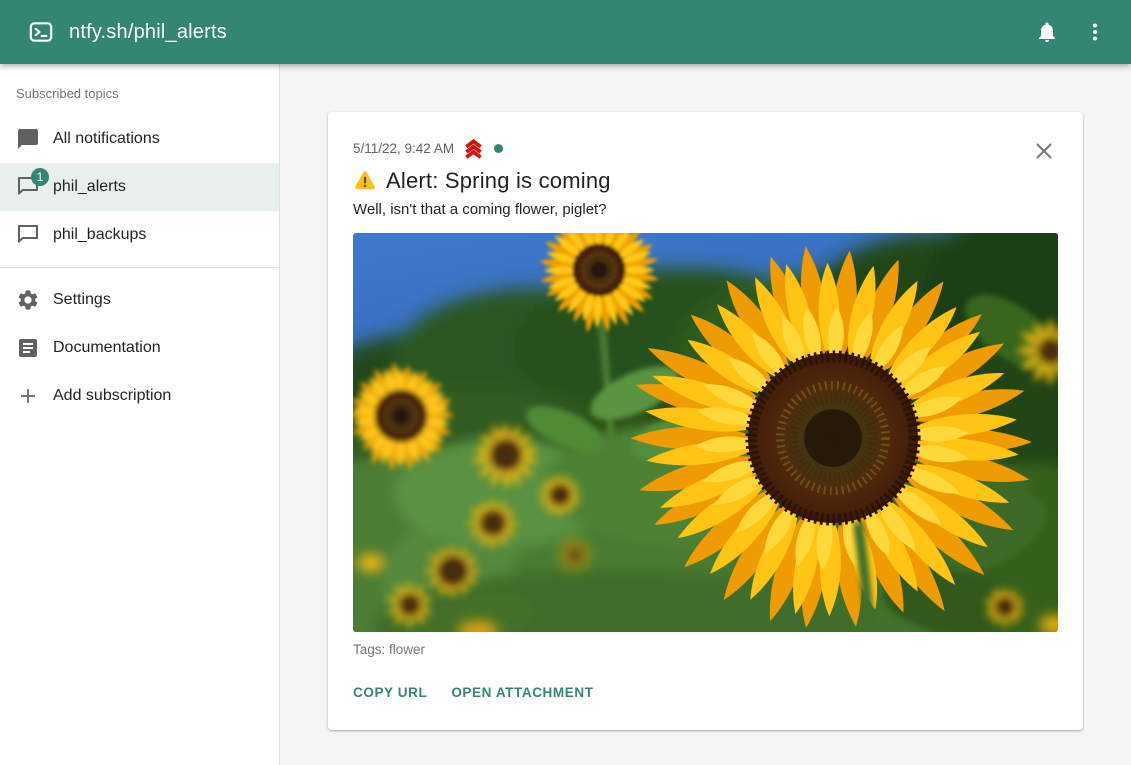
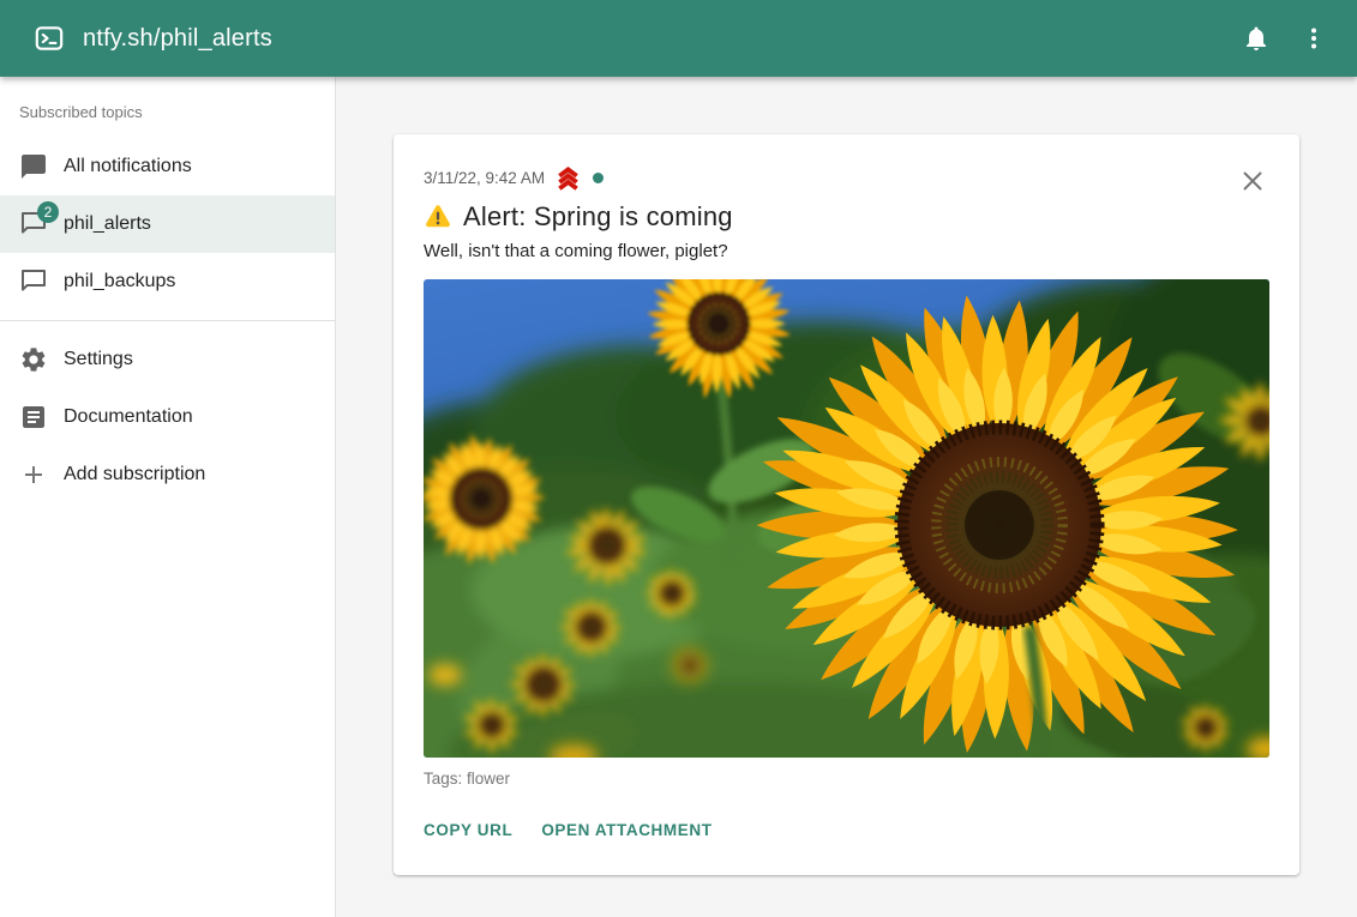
  ntfy.sh/phil_alerts
  Subscribed topics
  All notifications
- 1
+ 2
  phil_alerts
  phil_backups
  Settings
  Documentation
  Add subscription
- 5/11/22, 9:42 AM
+ 3/11/22, 9:42 AM
  Alert: Spring is coming
  Well, isn't that a coming flower, piglet?
  Tags: flower
  COPY URL
  OPEN ATTACHMENT
